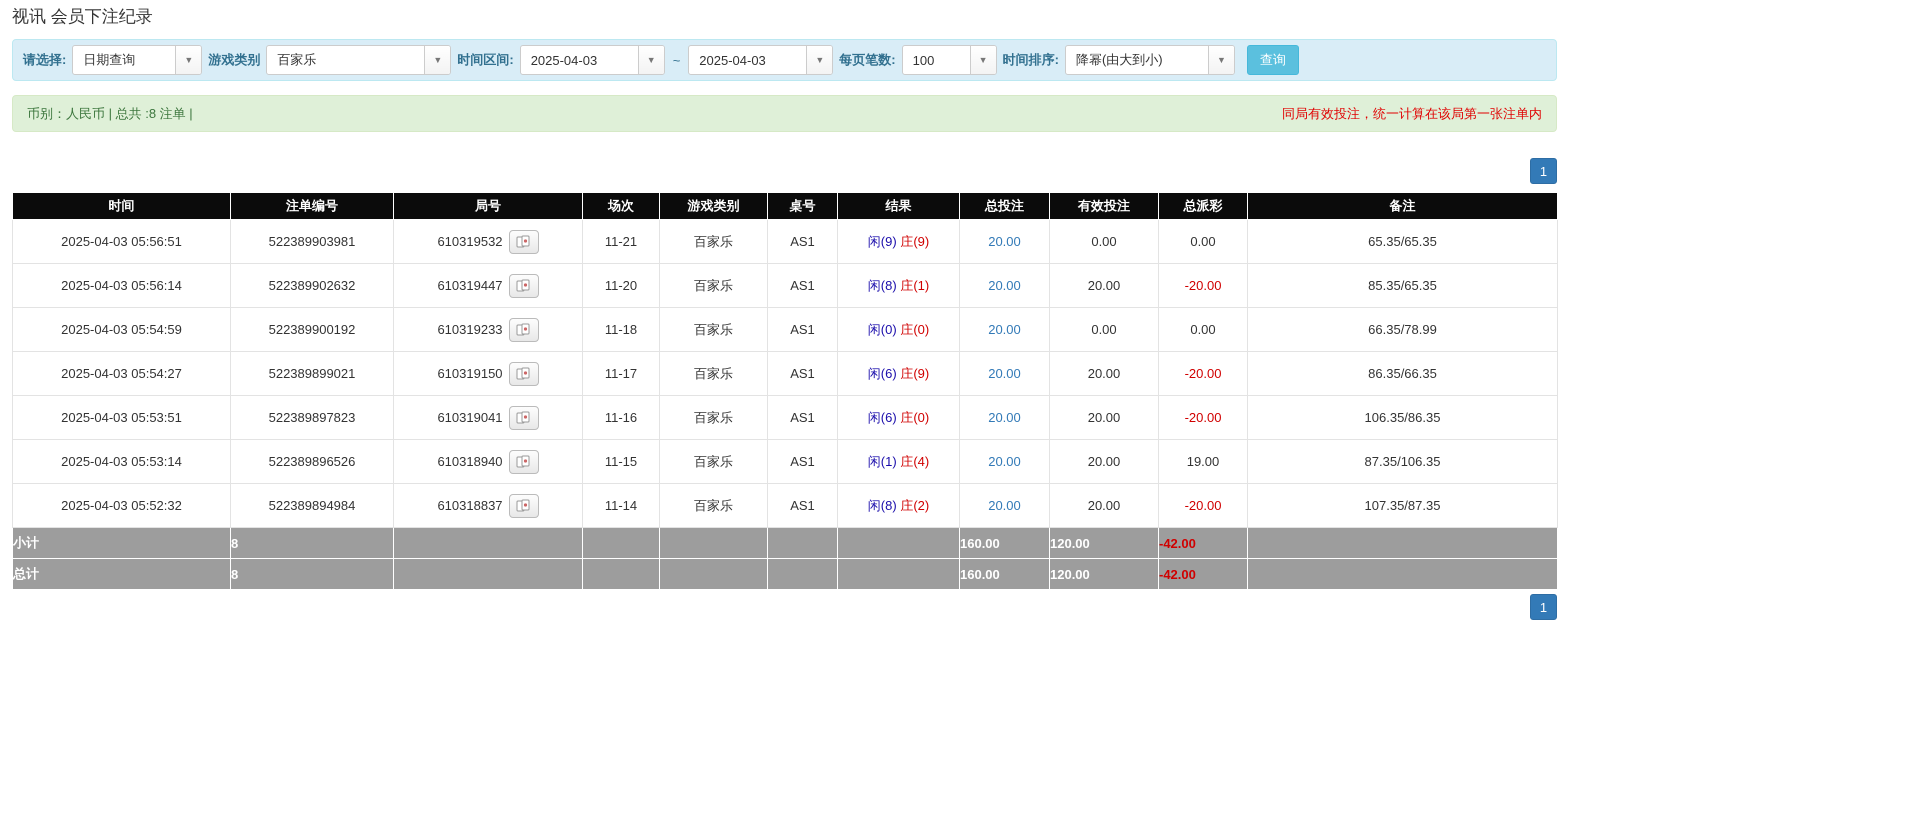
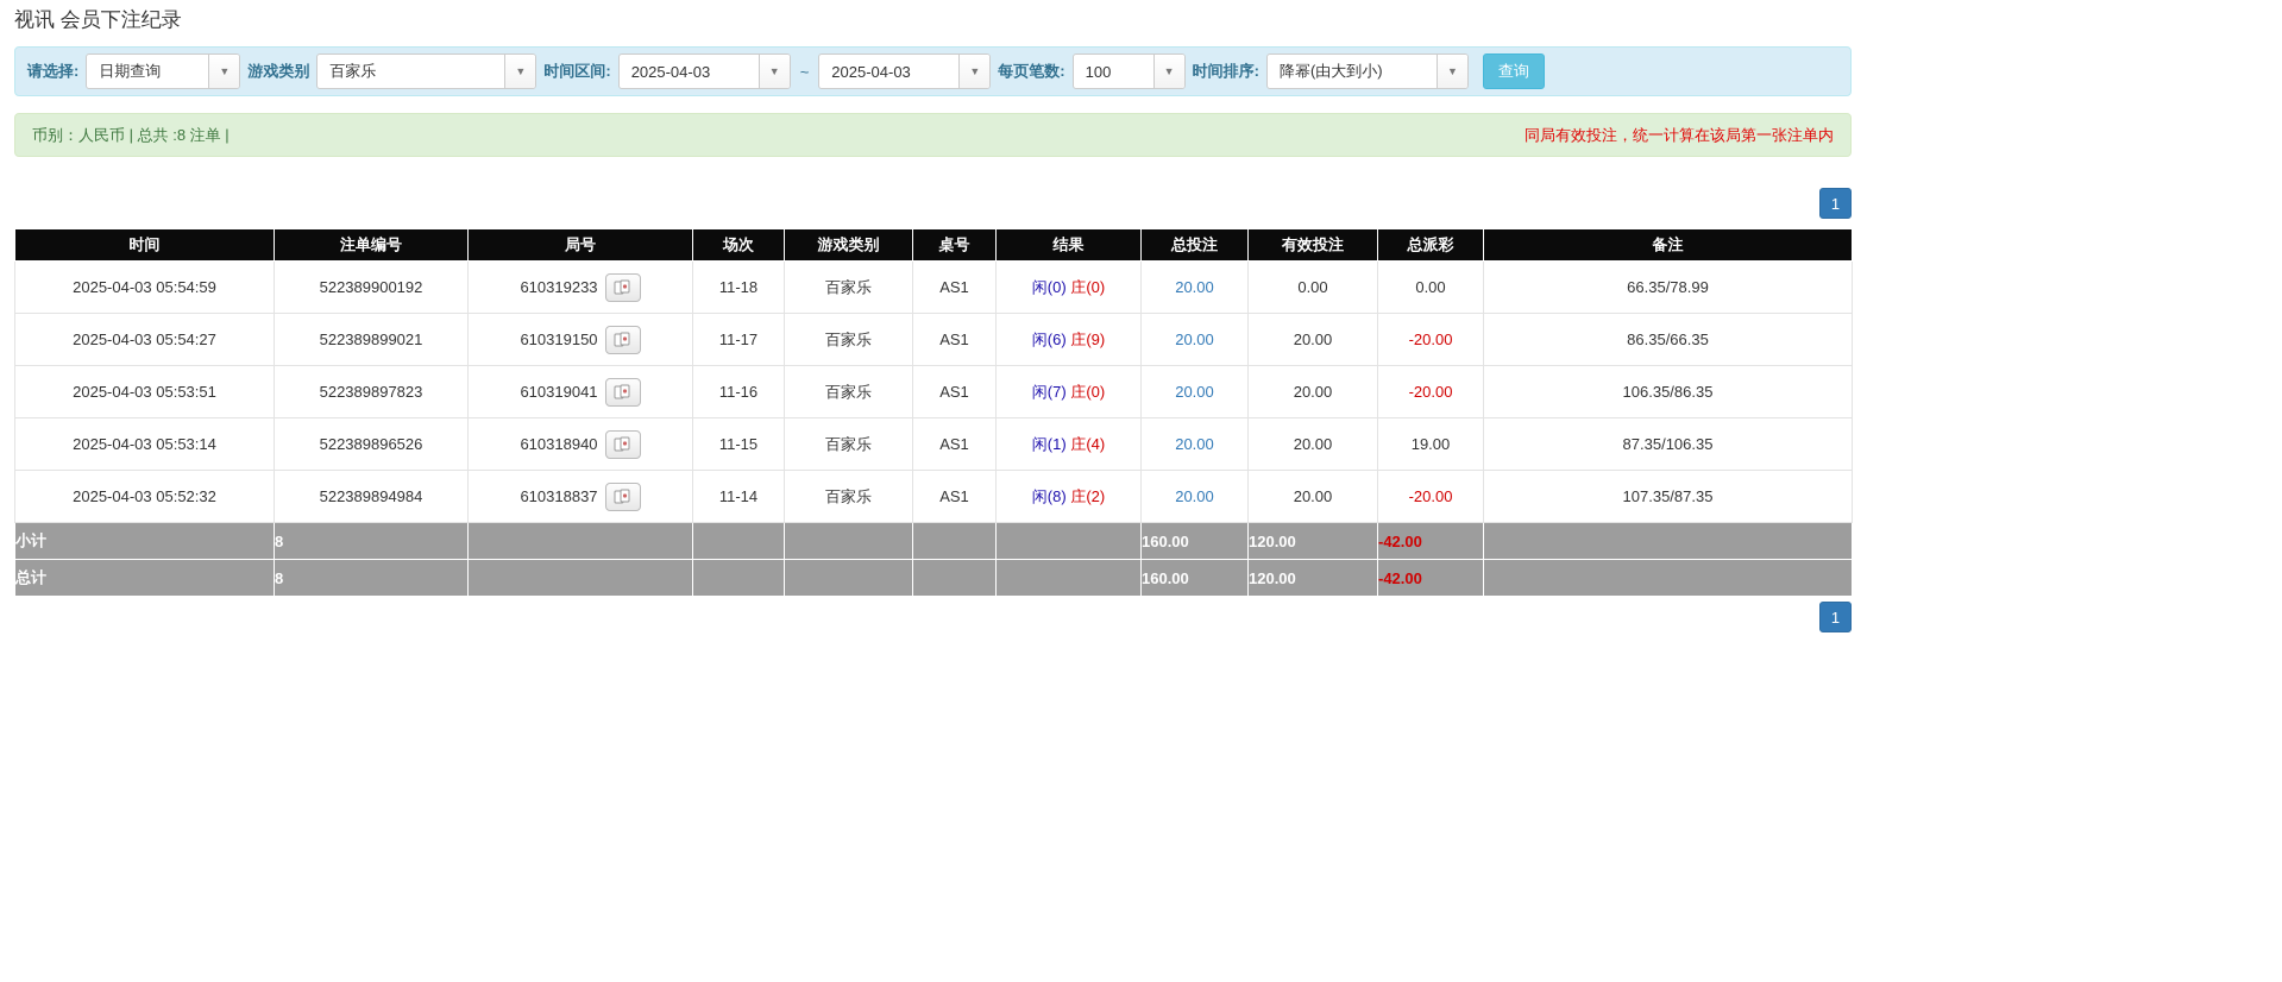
  视讯 会员下注纪录
  请选择:
  日期查询
  ▼
  游戏类别
  百家乐
  ▼
  时间区间:
  2025-04-03
  ▼
  ~
  2025-04-03
  ▼
  每页笔数:
  100
  ▼
  时间排序:
  降幂(由大到小)
  ▼
  查询
  币别：人民币 | 总共 :8 注单 |
  同局有效投注，统一计算在该局第一张注单内
  1
  时间	注单编号	局号	场次	游戏类别	桌号	结果	总投注	有效投注	总派彩	备注
- 2025-04-03 05:56:51	522389903981	610319532	11-21	百家乐	AS1	闲(9) 庄(9)	20.00	0.00	0.00	65.35/65.35
- 2025-04-03 05:56:14	522389902632	610319447	11-20	百家乐	AS1	闲(8) 庄(1)	20.00	20.00	-20.00	85.35/65.35
  2025-04-03 05:54:59	522389900192	610319233	11-18	百家乐	AS1	闲(0) 庄(0)	20.00	0.00	0.00	66.35/78.99
  2025-04-03 05:54:27	522389899021	610319150	11-17	百家乐	AS1	闲(6) 庄(9)	20.00	20.00	-20.00	86.35/66.35
- 2025-04-03 05:53:51	522389897823	610319041	11-16	百家乐	AS1	闲(6) 庄(0)	20.00	20.00	-20.00	106.35/86.35
+ 2025-04-03 05:53:51	522389897823	610319041	11-16	百家乐	AS1	闲(7) 庄(0)	20.00	20.00	-20.00	106.35/86.35
  2025-04-03 05:53:14	522389896526	610318940	11-15	百家乐	AS1	闲(1) 庄(4)	20.00	20.00	19.00	87.35/106.35
  2025-04-03 05:52:32	522389894984	610318837	11-14	百家乐	AS1	闲(8) 庄(2)	20.00	20.00	-20.00	107.35/87.35
  小计	8						160.00	120.00	-42.00
  总计	8						160.00	120.00	-42.00
  1
